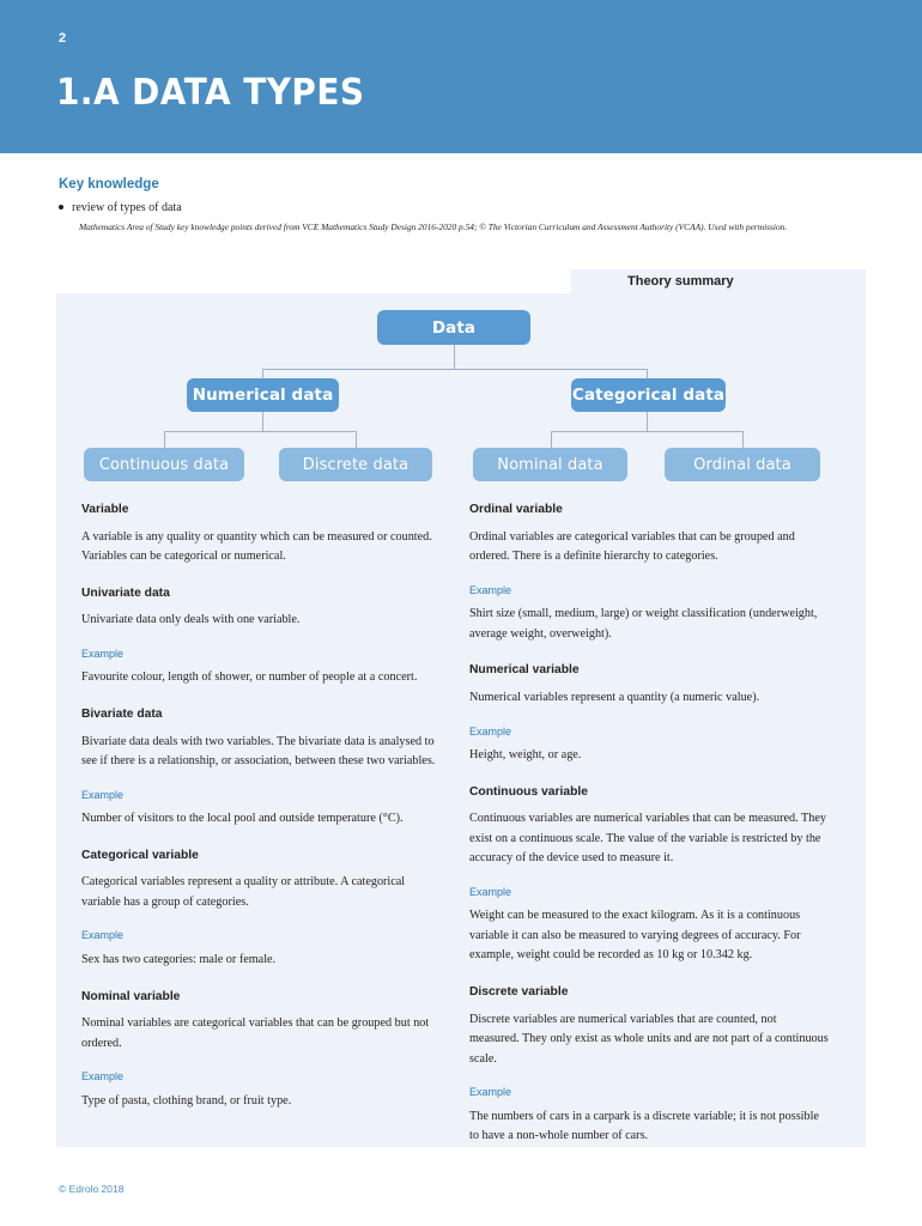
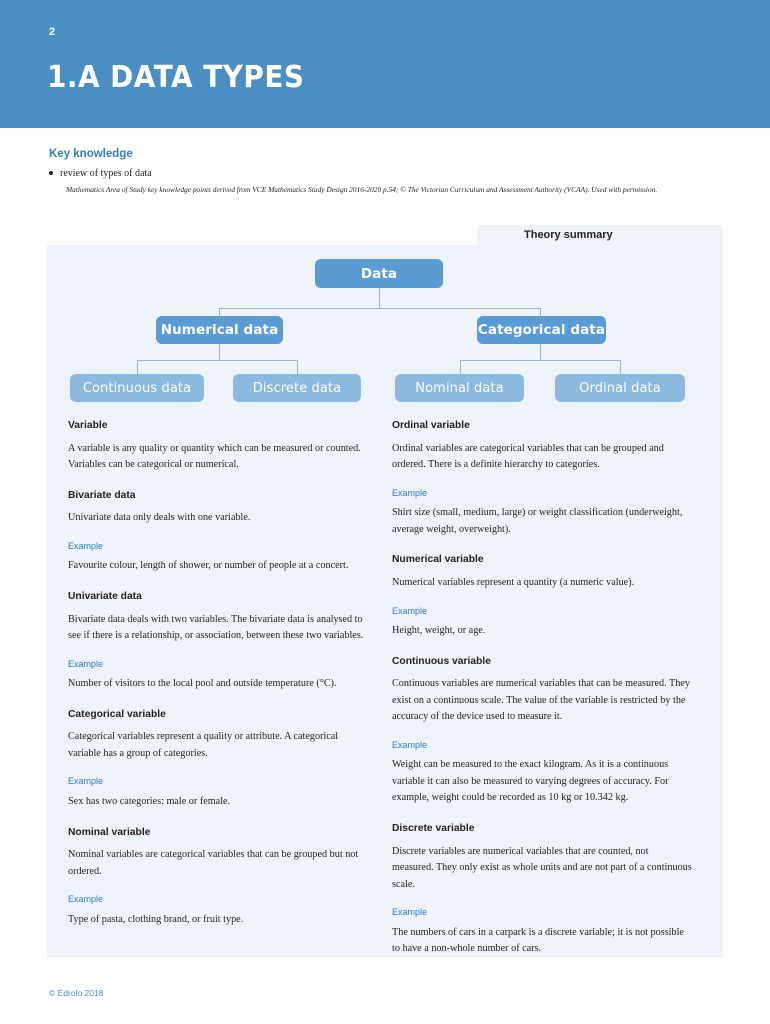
  2
  1.A DATA TYPES
  Key knowledge
  review of types of data
  Mathematics Area of Study key knowledge points derived from VCE Mathematics Study Design 2016-2020 p.54; © The Victorian Curriculum and Assessment Authority (VCAA). Used with permission.
  Theory summary
  Data
  Numerical data
  Categorical data
  Continuous data
  Discrete data
  Nominal data
  Ordinal data
  Variable
  A variable is any quality or quantity which can be measured or counted. Variables can be categorical or numerical.
- Univariate data
+ Bivariate data
  Univariate data only deals with one variable.
  Example
  Favourite colour, length of shower, or number of people at a concert.
- Bivariate data
+ Univariate data
  Bivariate data deals with two variables. The bivariate data is analysed to see if there is a relationship, or association, between these two variables.
  Example
  Number of visitors to the local pool and outside temperature (°C).
  Categorical variable
  Categorical variables represent a quality or attribute. A categorical variable has a group of categories.
  Example
  Sex has two categories: male or female.
  Nominal variable
  Nominal variables are categorical variables that can be grouped but not ordered.
  Example
  Type of pasta, clothing brand, or fruit type.
  Ordinal variable
  Ordinal variables are categorical variables that can be grouped and ordered. There is a definite hierarchy to categories.
  Example
  Shirt size (small, medium, large) or weight classification (underweight, average weight, overweight).
  Numerical variable
  Numerical variables represent a quantity (a numeric value).
  Example
  Height, weight, or age.
  Continuous variable
  Continuous variables are numerical variables that can be measured. They exist on a continuous scale. The value of the variable is restricted by the accuracy of the device used to measure it.
  Example
  Weight can be measured to the exact kilogram. As it is a continuous variable it can also be measured to varying degrees of accuracy. For example, weight could be recorded as 10 kg or 10.342 kg.
  Discrete variable
  Discrete variables are numerical variables that are counted, not measured. They only exist as whole units and are not part of a continuous scale.
  Example
  The numbers of cars in a carpark is a discrete variable; it is not possible to have a non-whole number of cars.
  © Edrolo 2018
